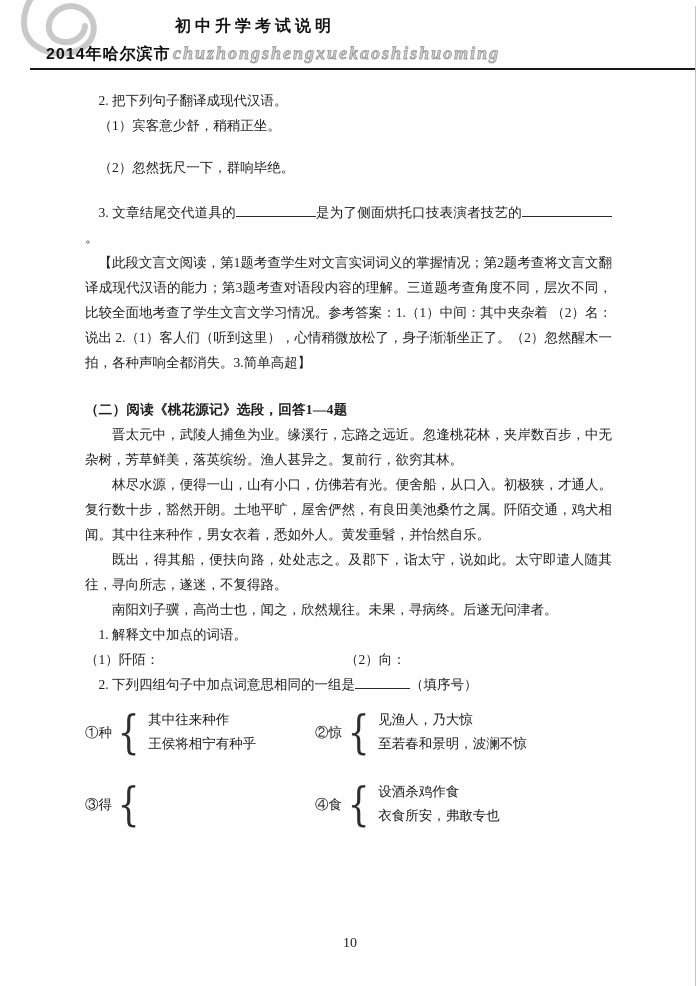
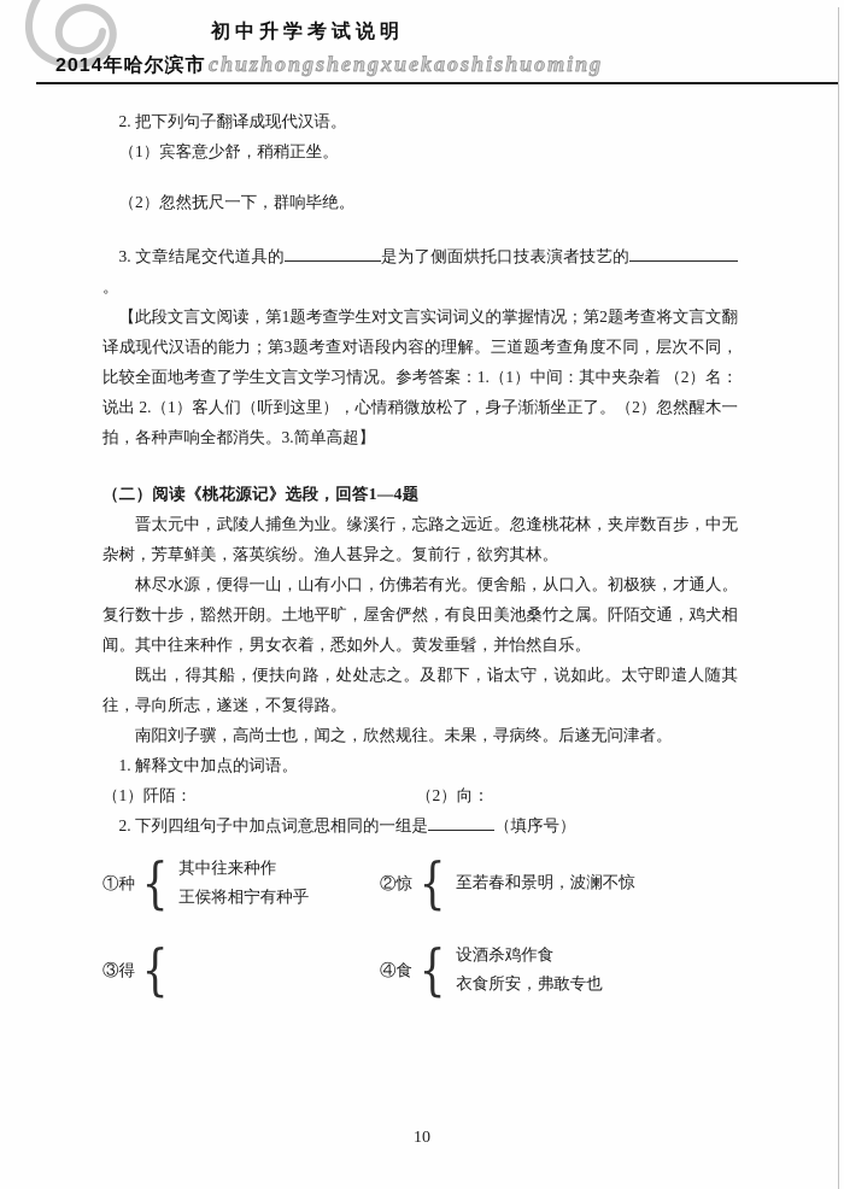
  初中升学考试说明
  2014年哈尔滨市
  chuzhongshengxuekaoshishuoming
  2. 把下列句子翻译成现代汉语。
  （1）宾客意少舒，稍稍正坐。
  （2）忽然抚尺一下，群响毕绝。
  3. 文章结尾交代道具的 是为了侧面烘托口技表演者技艺的。
  【此段文言文阅读，第1题考查学生对文言实词词义的掌握情况；第2题考查将文言文翻译成现代汉语的能力；第3题考查对语段内容的理解。三道题考查角度不同，层次不同，比较全面地考查了学生文言文学习情况。参考答案：1.（1）中间：其中夹杂着 （2）名：说出 2.（1）客人们（听到这里），心情稍微放松了，身子渐渐坐正了。（2）忽然醒木一拍，各种声响全都消失。3.简单高超】
  （二）阅读《桃花源记》选段，回答1—4题
  晋太元中，武陵人捕鱼为业。缘溪行，忘路之远近。忽逢桃花林，夹岸数百步，中无杂树，芳草鲜美，落英缤纷。渔人甚异之。复前行，欲穷其林。
  林尽水源，便得一山，山有小口，仿佛若有光。便舍船，从口入。初极狭，才通人。复行数十步，豁然开朗。土地平旷，屋舍俨然，有良田美池桑竹之属。阡陌交通，鸡犬相闻。其中往来种作，男女衣着，悉如外人。黄发垂髫，并怡然自乐。
  既出，得其船，便扶向路，处处志之。及郡下，诣太守，说如此。太守即遣人随其往，寻向所志，遂迷，不复得路。
  南阳刘子骥，高尚士也，闻之，欣然规往。未果，寻病终。后遂无问津者。
  1. 解释文中加点的词语。
  （1）阡陌：
  （2）向：
  2. 下列四组句子中加点词意思相同的一组是 （填序号）
  ①种
  其中往来种作
  王侯将相宁有种乎
  ②惊
- 见渔人，乃大惊
  至若春和景明，波澜不惊
  ③得
  ④食
  设酒杀鸡作食
  衣食所安，弗敢专也
  10
